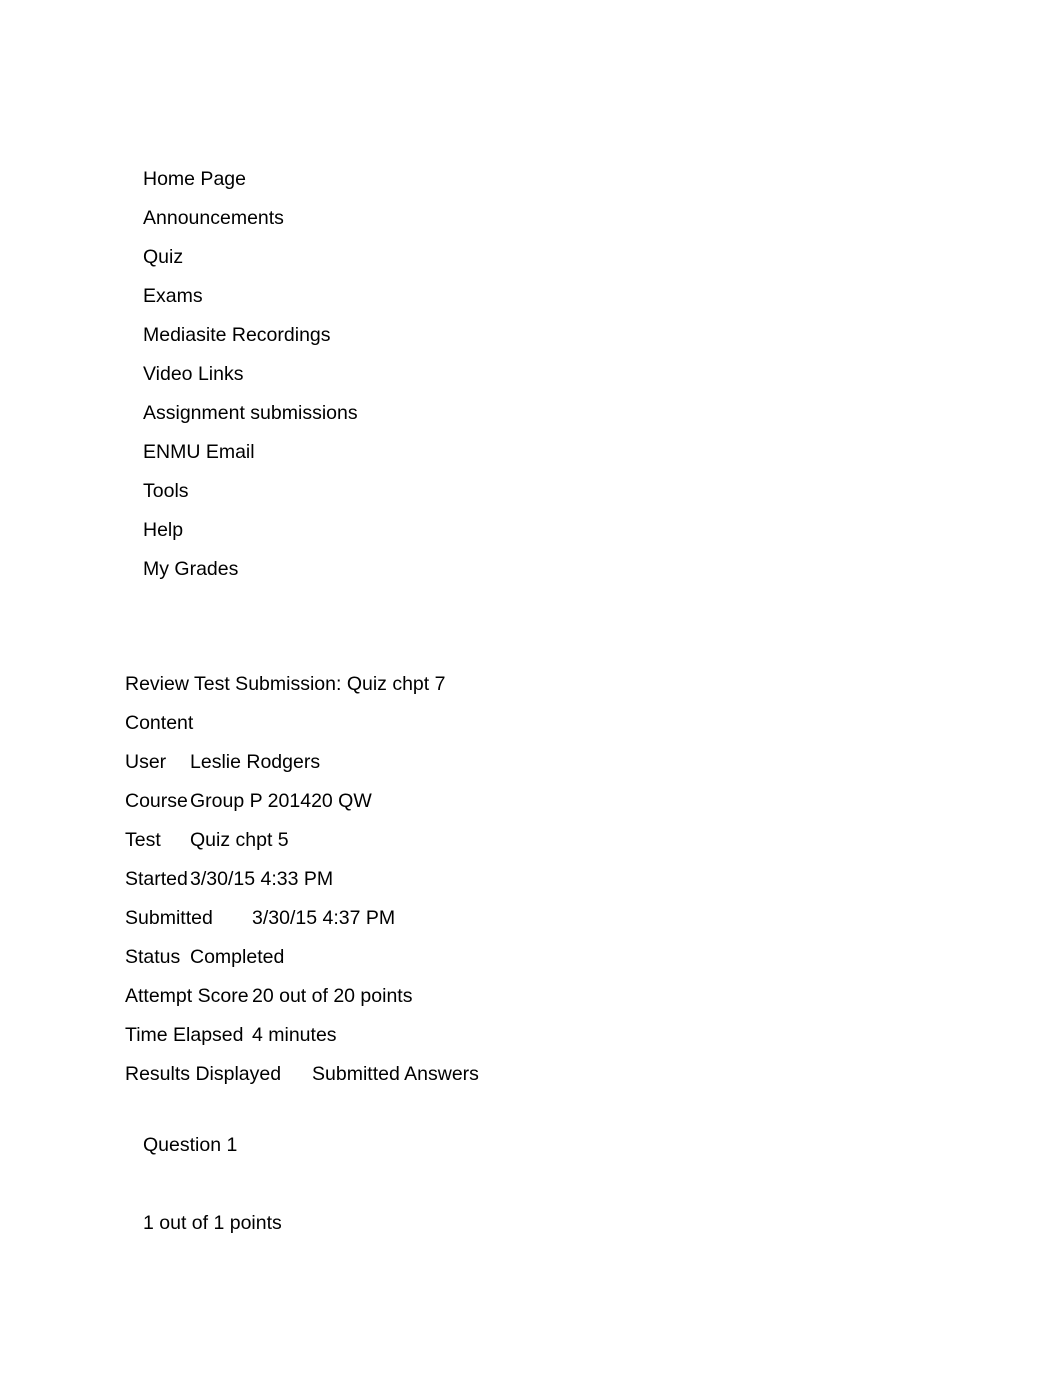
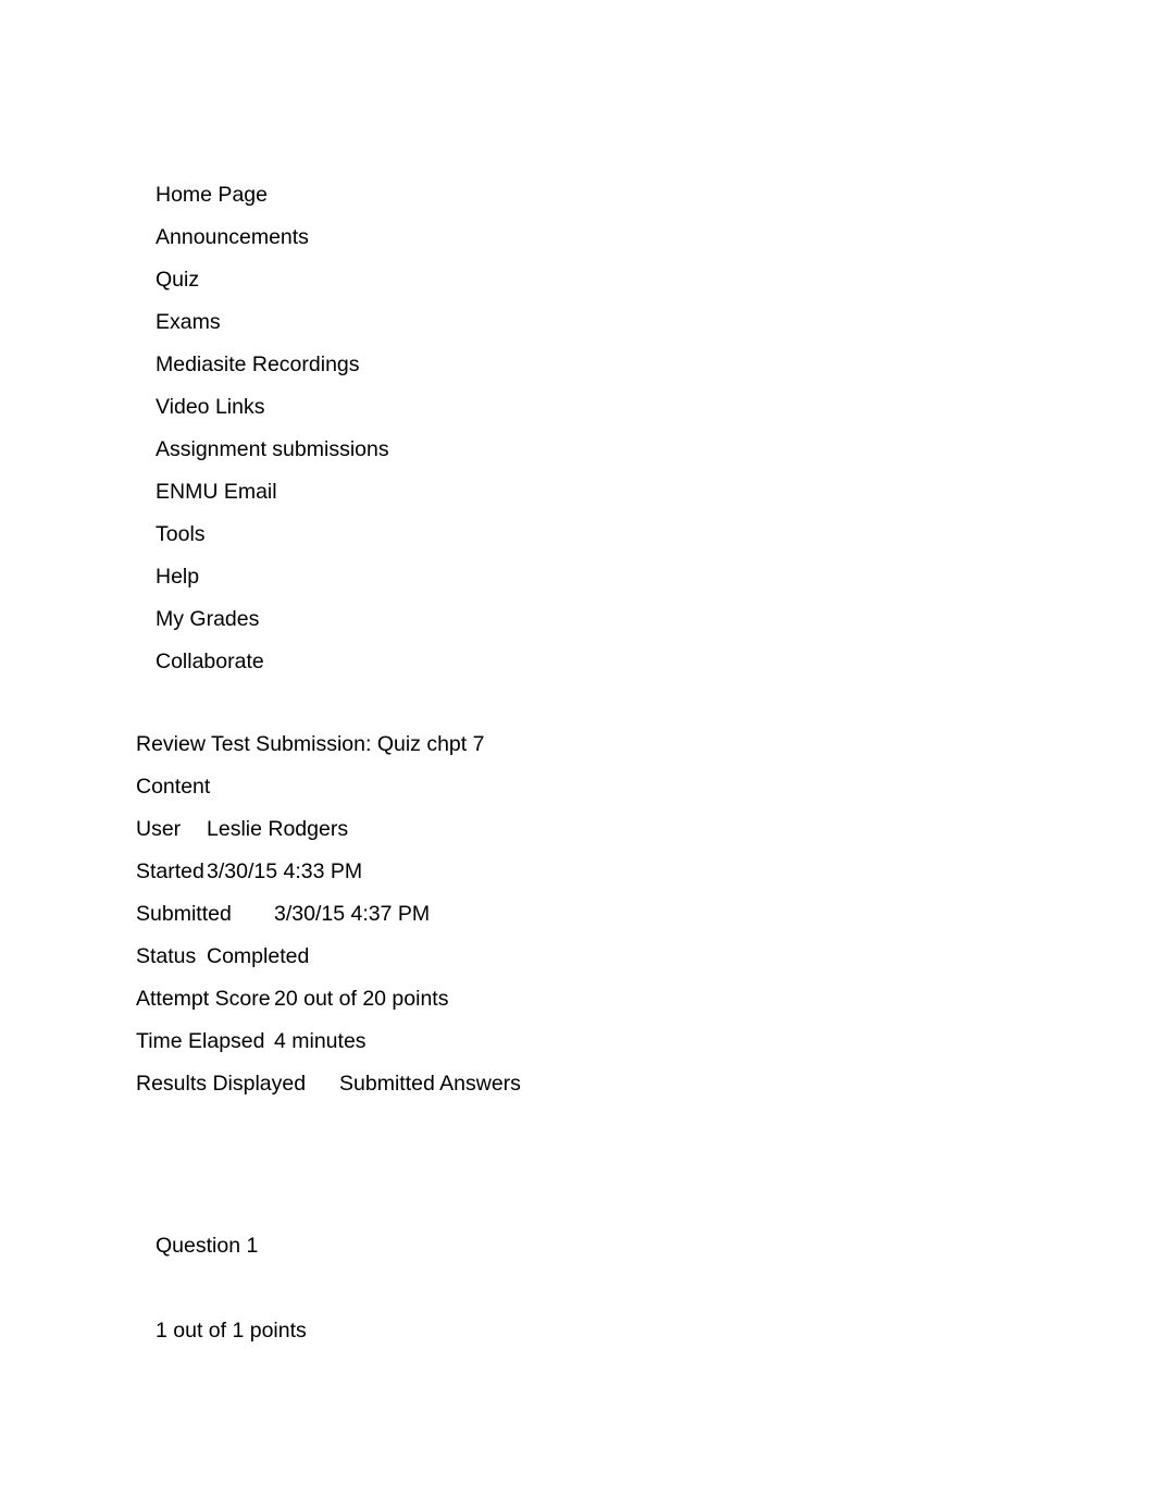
  Home Page
  Announcements
  Quiz
  Exams
  Mediasite Recordings
  Video Links
  Assignment submissions
  ENMU Email
  Tools
  Help
  My Grades
+ Collaborate
  Review Test Submission: Quiz chpt 7
  Content
  User Leslie Rodgers
- CourseGroup P 201420 QW
- Test Quiz chpt 5
  Started3/30/15 4:33 PM
  Submitted 3/30/15 4:37 PM
  Status Completed
  Attempt Score 20 out of 20 points
  Time Elapsed 4 minutes
  Results Displayed Submitted Answers
  Question 1
  1 out of 1 points
